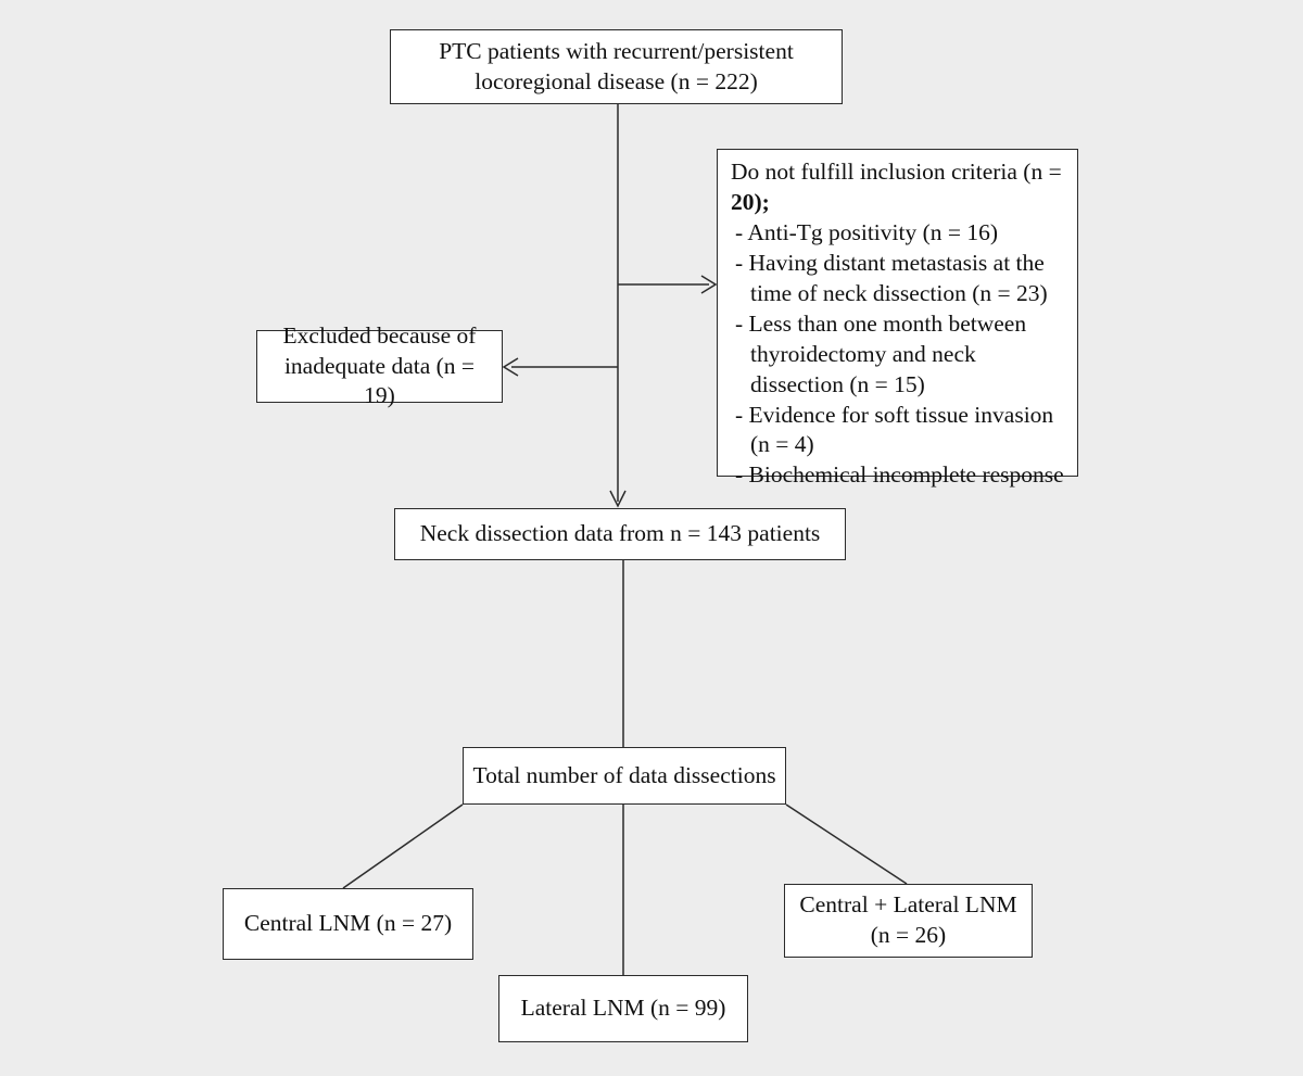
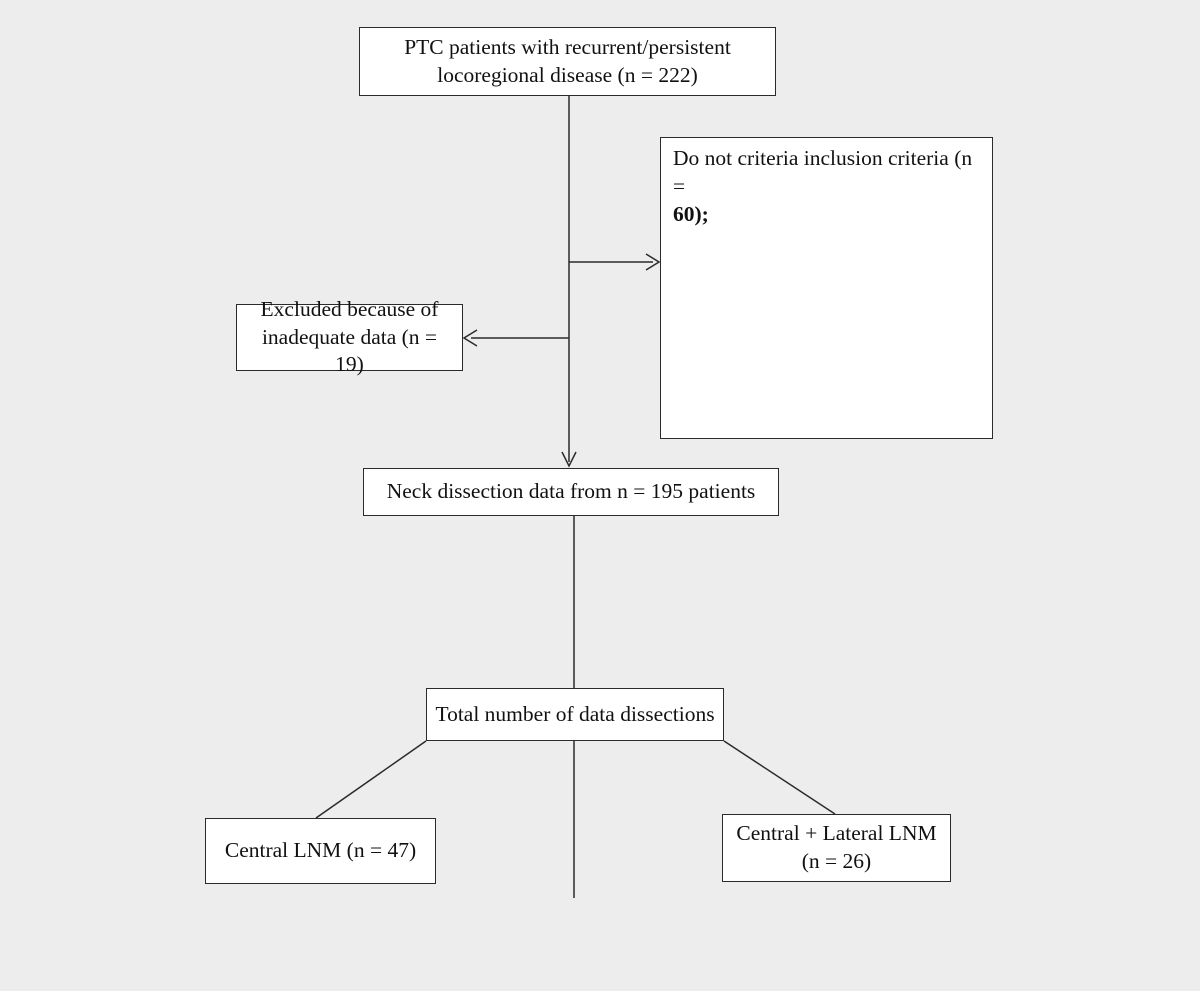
  PTC patients with recurrent/persistent
  locoregional disease (n = 222)
- Do not fulfill inclusion criteria (n =
+ Do not criteria inclusion criteria (n =
- 20);
+ 60);
- - Anti-Tg positivity (n = 16)
- - Having distant metastasis at the
- time of neck dissection (n = 23)
- - Less than one month between
- thyroidectomy and neck
- dissection (n = 15)
- - Evidence for soft tissue invasion
- (n = 4)
- - Biochemical incomplete response
  Excluded because of
  inadequate data (n = 19)
- Neck dissection data from n = 143 patients
+ Neck dissection data from n = 195 patients
  Total number of data dissections
- Central LNM (n = 27)
+ Central LNM (n = 47)
- Lateral LNM (n = 99)
  Central + Lateral LNM
  (n = 26)
